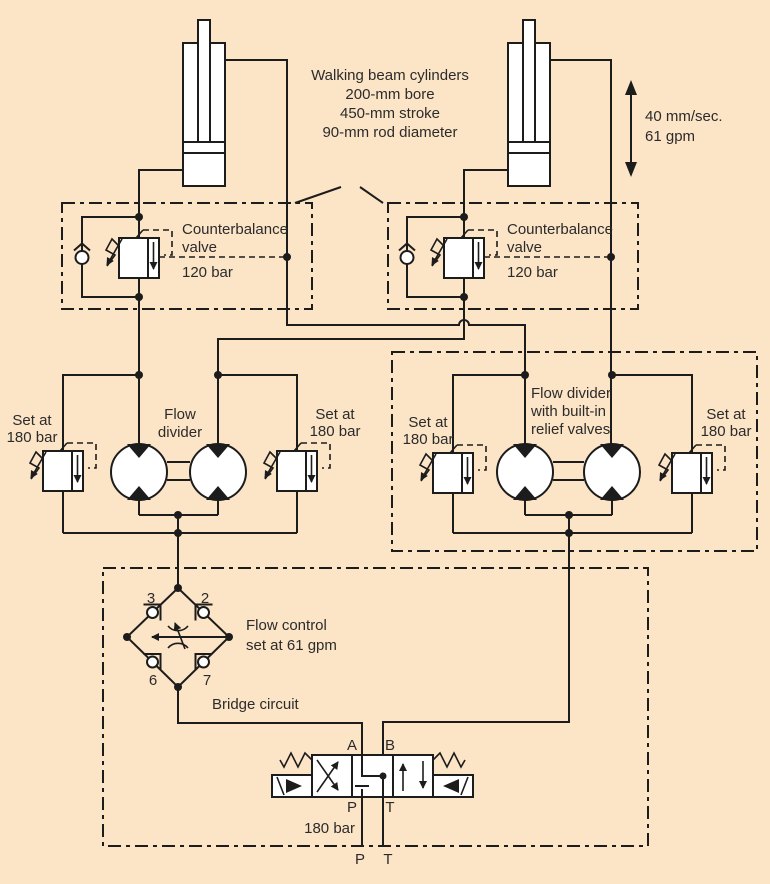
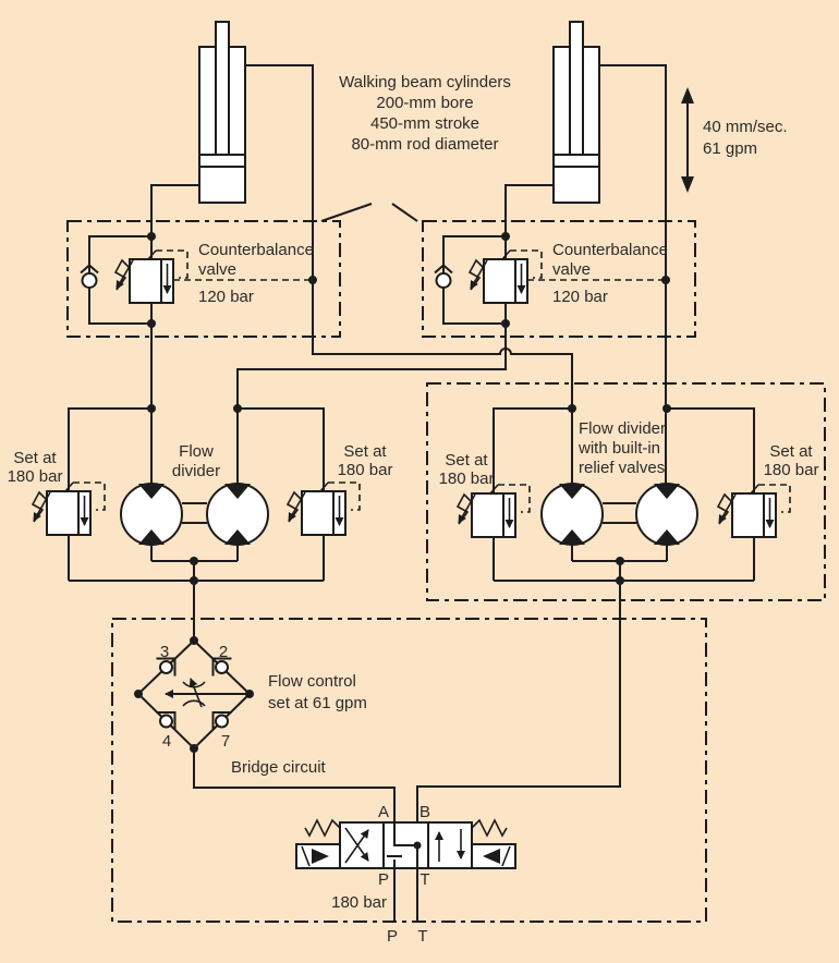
  Walking beam cylinders
  200-mm bore
  450-mm stroke
- 90-mm rod diameter
+ 80-mm rod diameter
  40 mm/sec.
  61 gpm
  Counterbalance
  valve
  120 bar
  Counterbalance
  valve
  120 bar
  Flow
  divider
  Set at
  180 bar
  Set at
  180 bar
  Flow divider
  with built-in
  relief valves
  Set at
  180 bar
  Set at
  180 bar
  3
  2
- 6
+ 4
  7
  Flow control
  set at 61 gpm
  Bridge circuit
  A
  B
  P
  T
  180 bar
  P
  T
